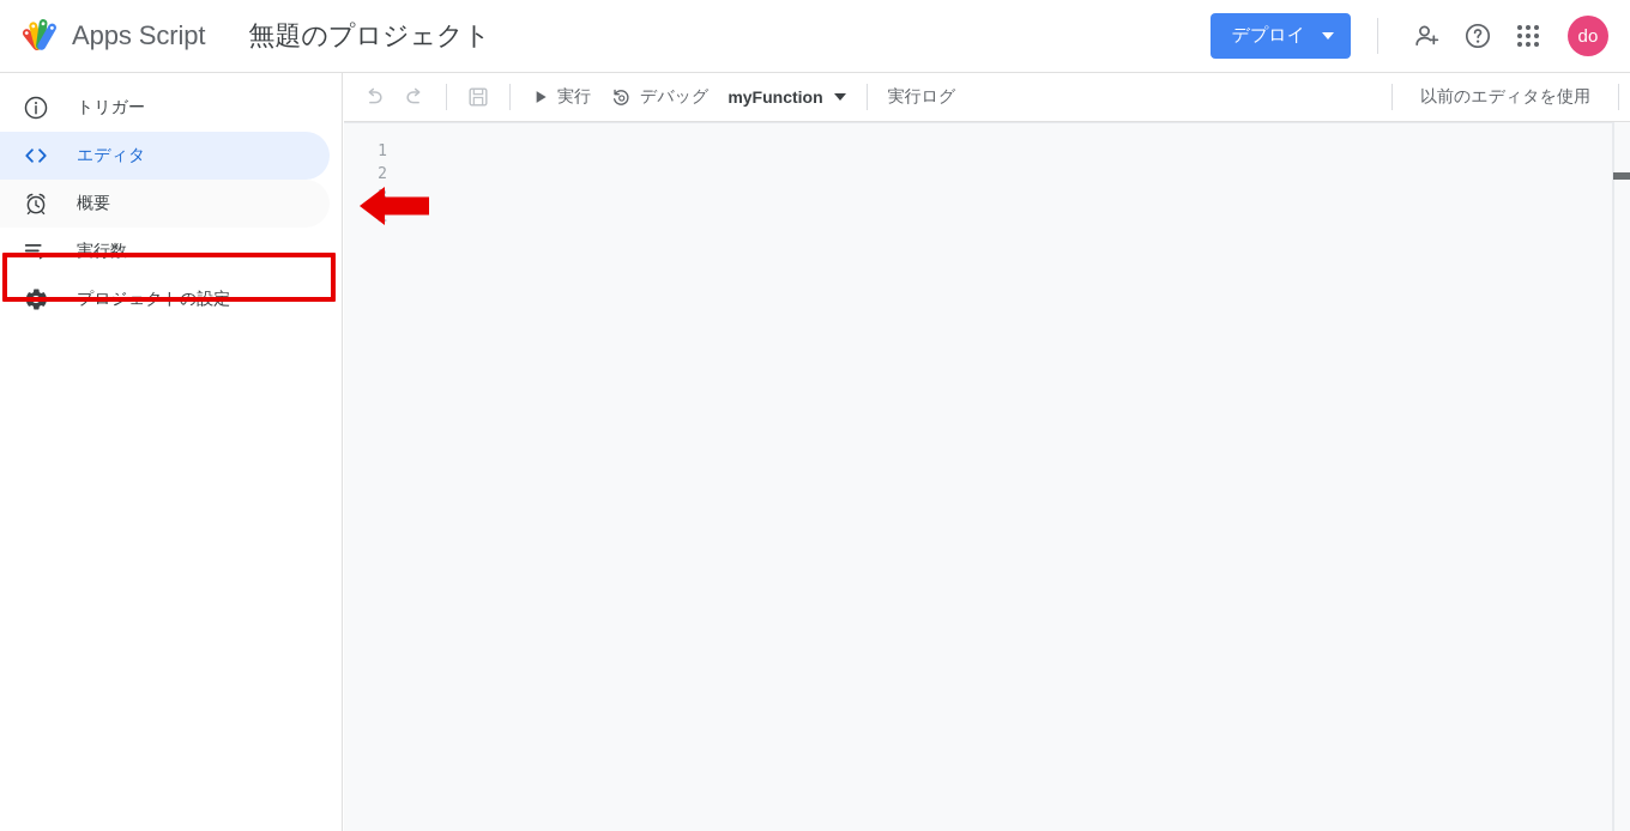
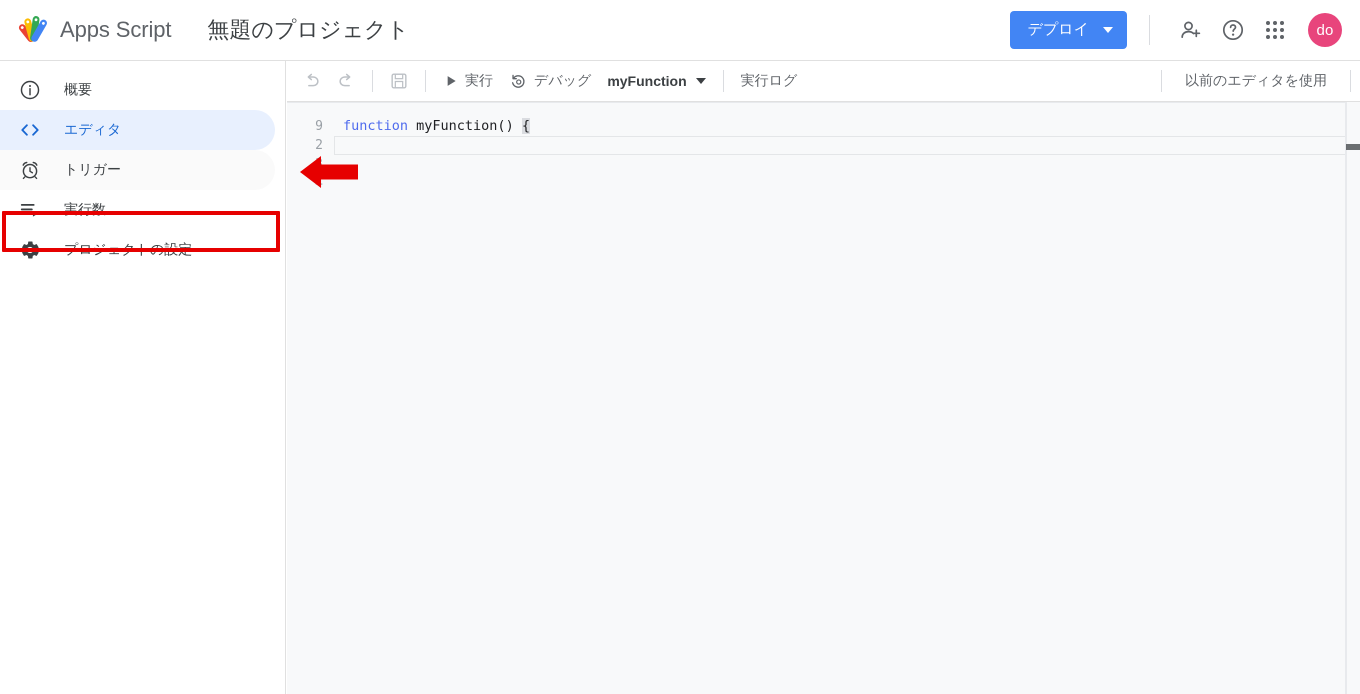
  Apps Script
  無題のプロジェクト
  デプロイ
  do
- トリガー
+ 概要
  エディタ
- 概要
+ トリガー
  実行数
  プロジェクトの設定
  実行
  デバッグ
  myFunction
  実行ログ
  以前のエディタを使用
- 1
+ 9
  2
+ function myFunction() {
